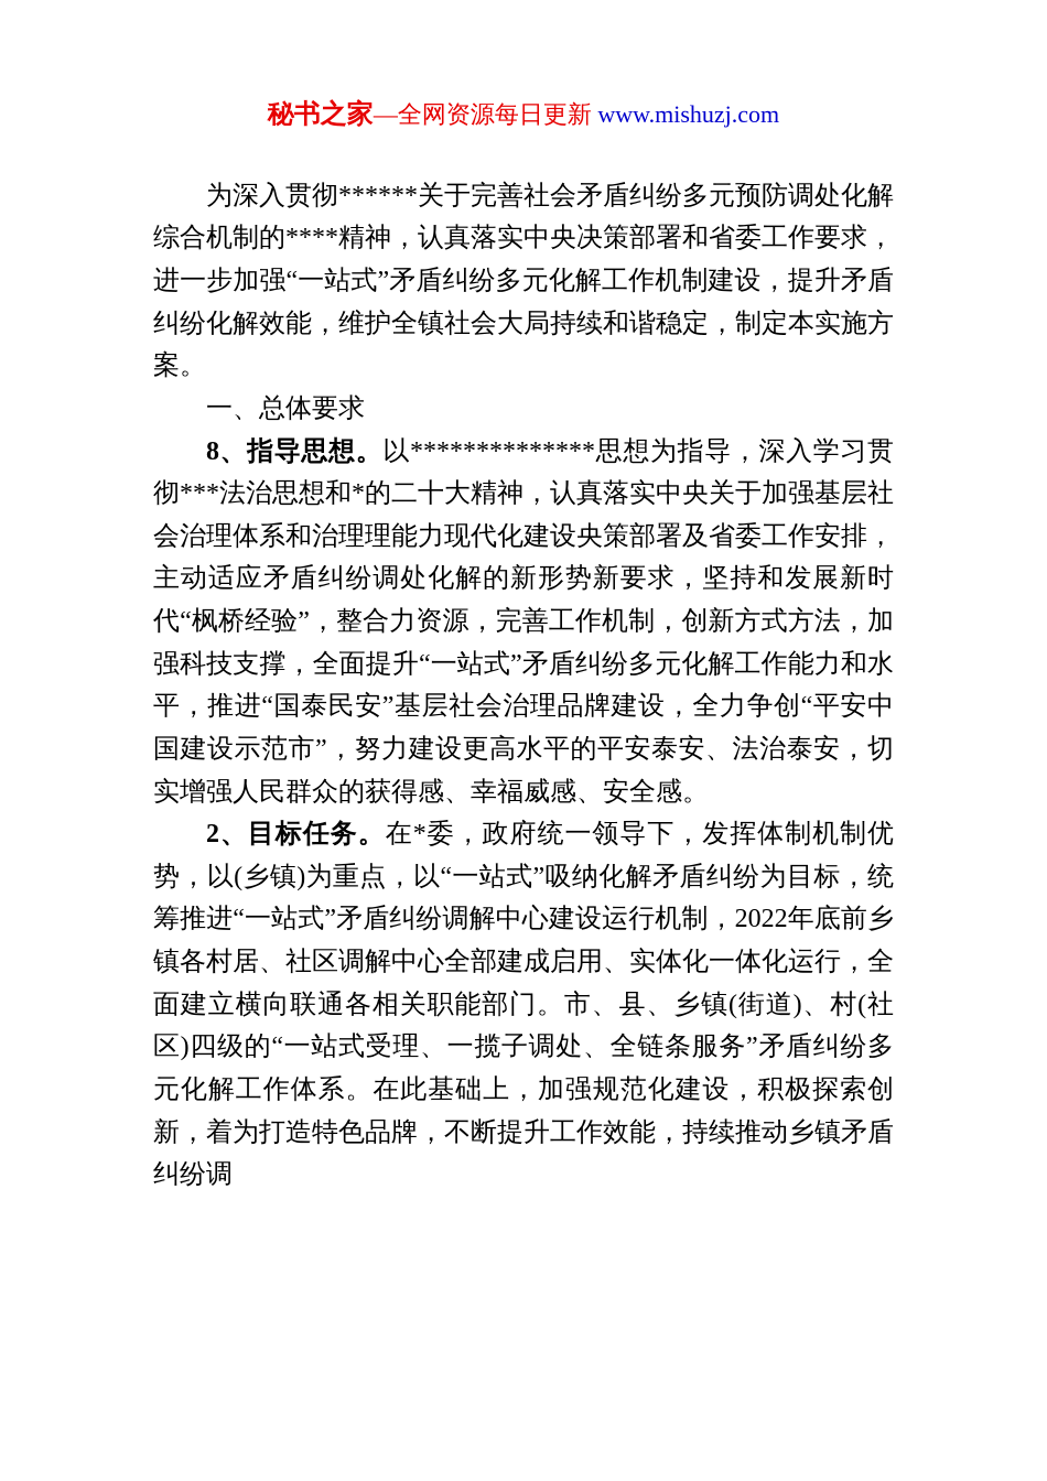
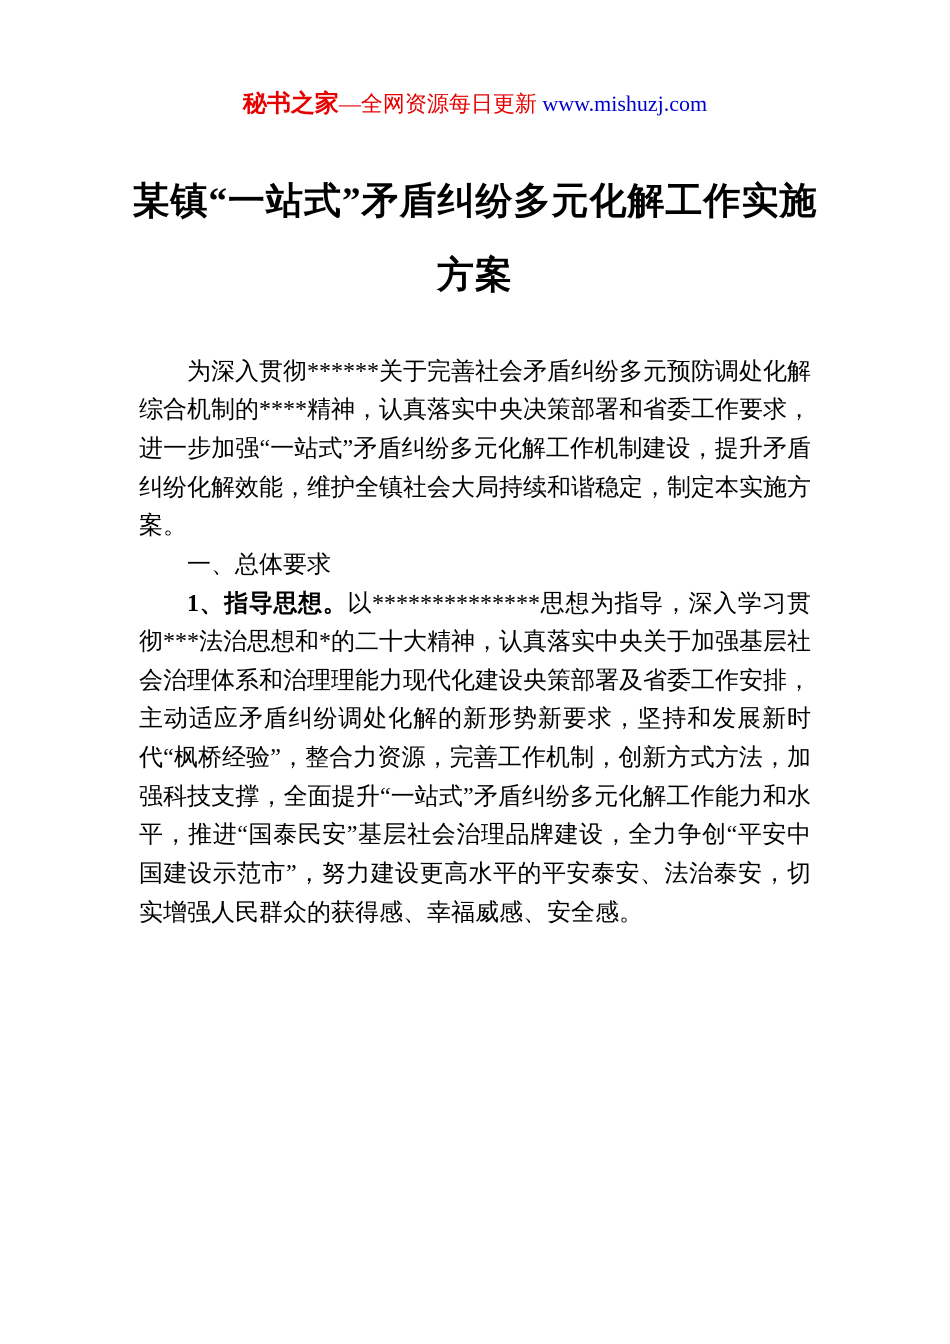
  秘书之家—全网资源每日更新 www.mishuzj.com
+ 某镇“一站式”矛盾纠纷多元化解工作实施方案
  为深入贯彻******关于完善社会矛盾纠纷多元预防调处化解综合机制的****精神，认真落实中央决策部署和省委工作要求，进一步加强“一站式”矛盾纠纷多元化解工作机制建设，提升矛盾纠纷化解效能，维护全镇社会大局持续和谐稳定，制定本实施方案。
  一、总体要求
- 8、指导思想。以**************思想为指导，深入学习贯彻***法治思想和*的二十大精神，认真落实中央关于加强基层社会治理体系和治理理能力现代化建设央策部署及省委工作安排，主动适应矛盾纠纷调处化解的新形势新要求，坚持和发展新时代“枫桥经验”，整合力资源，完善工作机制，创新方式方法，加强科技支撑，全面提升“一站式”矛盾纠纷多元化解工作能力和水平，推进“国泰民安”基层社会治理品牌建设，全力争创“平安中 国建设示范市”，努力建设更高水平的平安泰安、法治泰安，切实增强人民群众的获得感、幸福威感、安全感。
+ 1、指导思想。以**************思想为指导，深入学习贯彻***法治思想和*的二十大精神，认真落实中央关于加强基层社会治理体系和治理理能力现代化建设央策部署及省委工作安排，主动适应矛盾纠纷调处化解的新形势新要求，坚持和发展新时代“枫桥经验”，整合力资源，完善工作机制，创新方式方法，加强科技支撑，全面提升“一站式”矛盾纠纷多元化解工作能力和水平，推进“国泰民安”基层社会治理品牌建设，全力争创“平安中 国建设示范市”，努力建设更高水平的平安泰安、法治泰安，切实增强人民群众的获得感、幸福威感、安全感。
- 2、目标任务。在*委，政府统一领导下，发挥体制机制优势，以(乡镇)为重点，以“一站式”吸纳化解矛盾纠纷为目标，统筹推进“一站式”矛盾纠纷调解中心建设运行机制，2022年底前乡镇各村居、社区调解中心全部建成启用、实体化一体化运行，全面建立横向联通各相关职能部门。市、县、乡镇(街道)、村(社区)四级的“一站式受理、一揽子调处、全链条服务”矛盾纠纷多元化解工作体系。在此基础上，加强规范化建设，积极探索创新，着为打造特色品牌，不断提升工作效能，持续推动乡镇矛盾纠纷调
